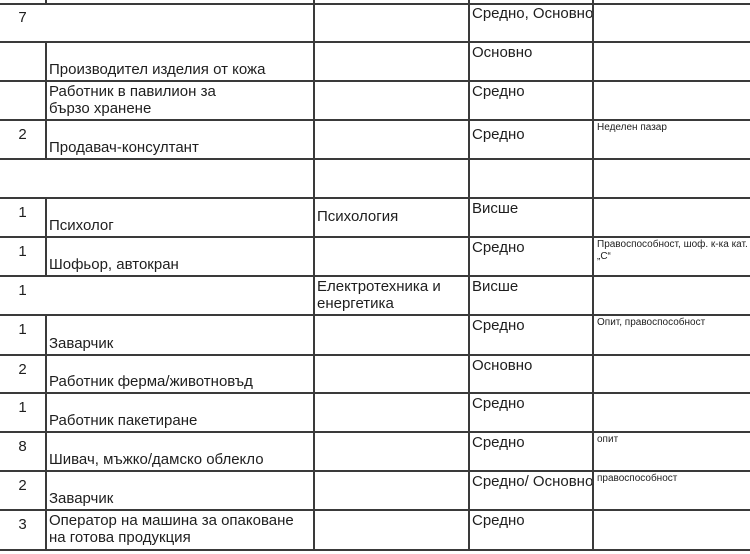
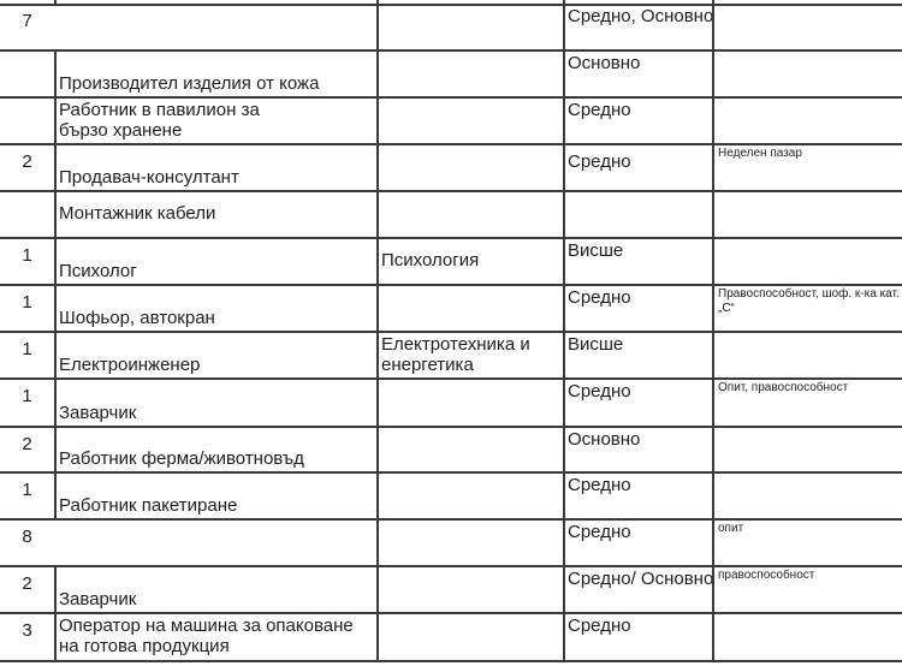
  7
  Средно, Основно
  Производител изделия от кожа
  Основно
  Работник в павилион за бързо хранене
  Средно
  2
  Продавач-консултант
  Средно
  Неделен пазар
+ Монтажник кабели
  1
  Психолог
  Психология
  Висше
  1
  Шофьор, автокран
  Средно
  Правоспособност, шоф. к-ка кат. „С“
  1
+ Електроинженер
  Електротехника и енергетика
  Висше
  1
  Заварчик
  Средно
  Опит, правоспособност
  2
  Работник ферма/животновъд
  Основно
  1
  Работник пакетиране
  Средно
  8
- Шивач, мъжко/дамско облекло
  Средно
  опит
  2
  Заварчик
  Средно/ Основно
  правоспособност
  3
  Оператор на машина за опаковане на готова продукция
  Средно
